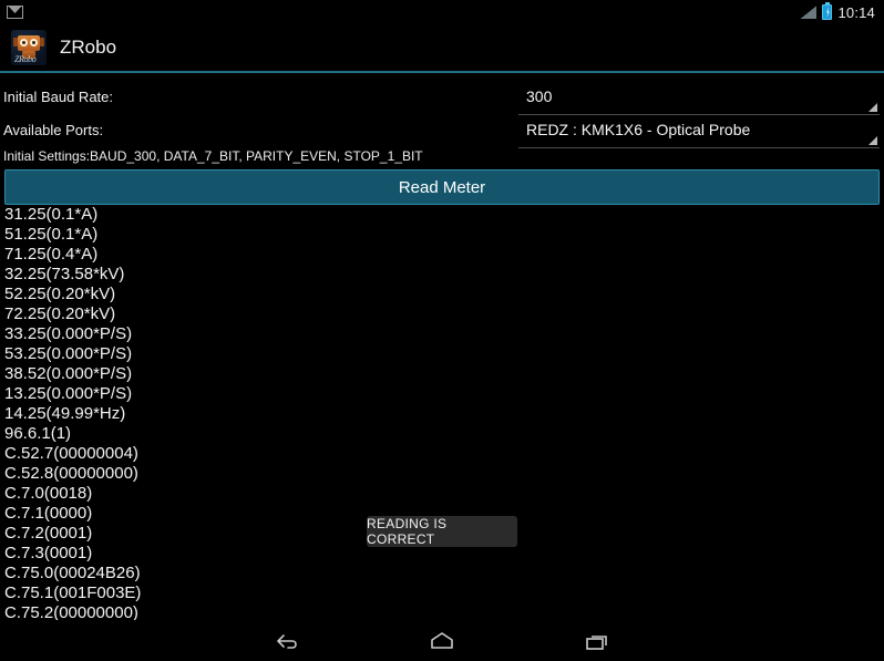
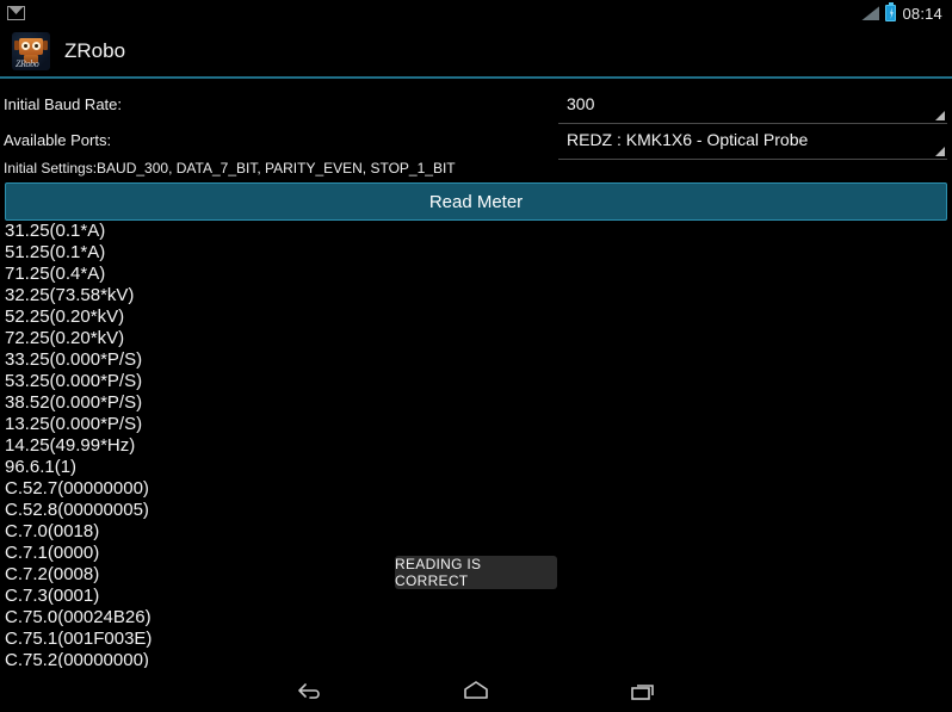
- 10:14
+ 08:14
  ZRobo
  ZRobo
  Initial Baud Rate:
  300
  Available Ports:
  REDZ : KMK1X6 - Optical Probe
  Initial Settings:BAUD_300, DATA_7_BIT, PARITY_EVEN, STOP_1_BIT
  Read Meter
  31.25(0.1*A)
  51.25(0.1*A)
  71.25(0.4*A)
  32.25(73.58*kV)
  52.25(0.20*kV)
  72.25(0.20*kV)
  33.25(0.000*P/S)
  53.25(0.000*P/S)
  38.52(0.000*P/S)
  13.25(0.000*P/S)
  14.25(49.99*Hz)
  96.6.1(1)
- C.52.7(00000004)
+ C.52.7(00000000)
- C.52.8(00000000)
+ C.52.8(00000005)
  C.7.0(0018)
  C.7.1(0000)
- C.7.2(0001)
+ C.7.2(0008)
  C.7.3(0001)
  C.75.0(00024B26)
  C.75.1(001F003E)
  C.75.2(00000000)
  READING IS CORRECT
